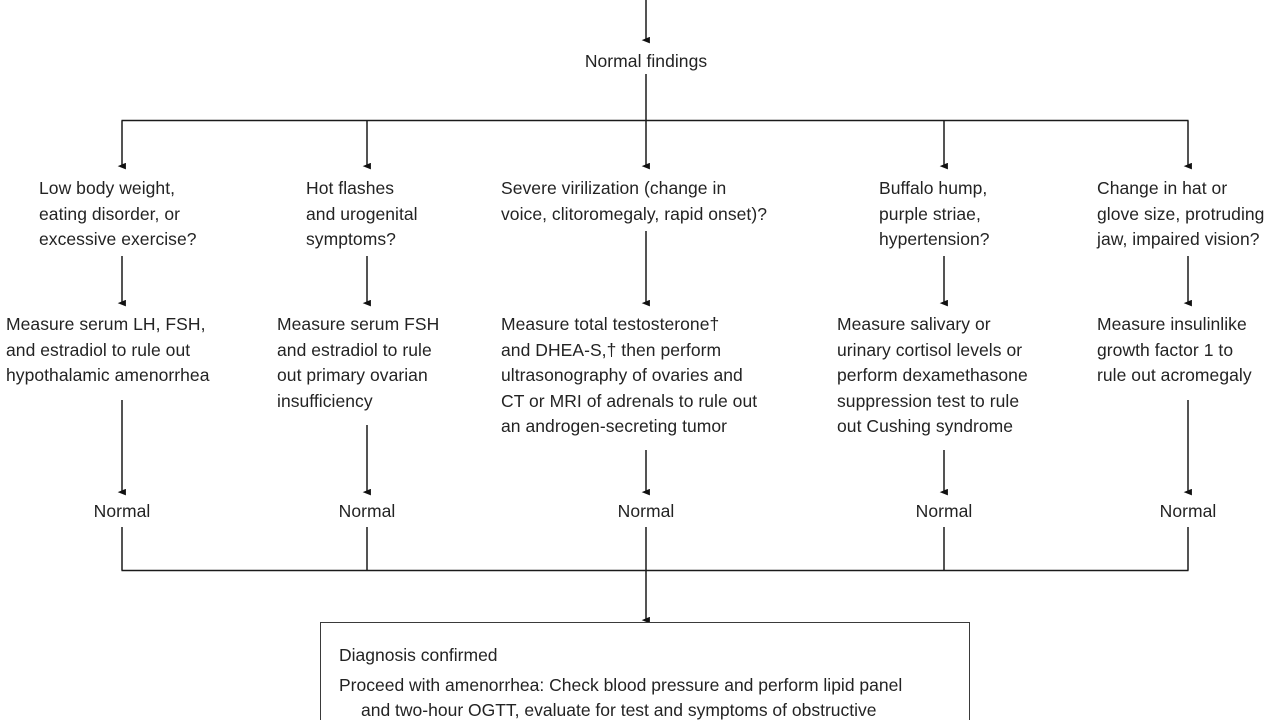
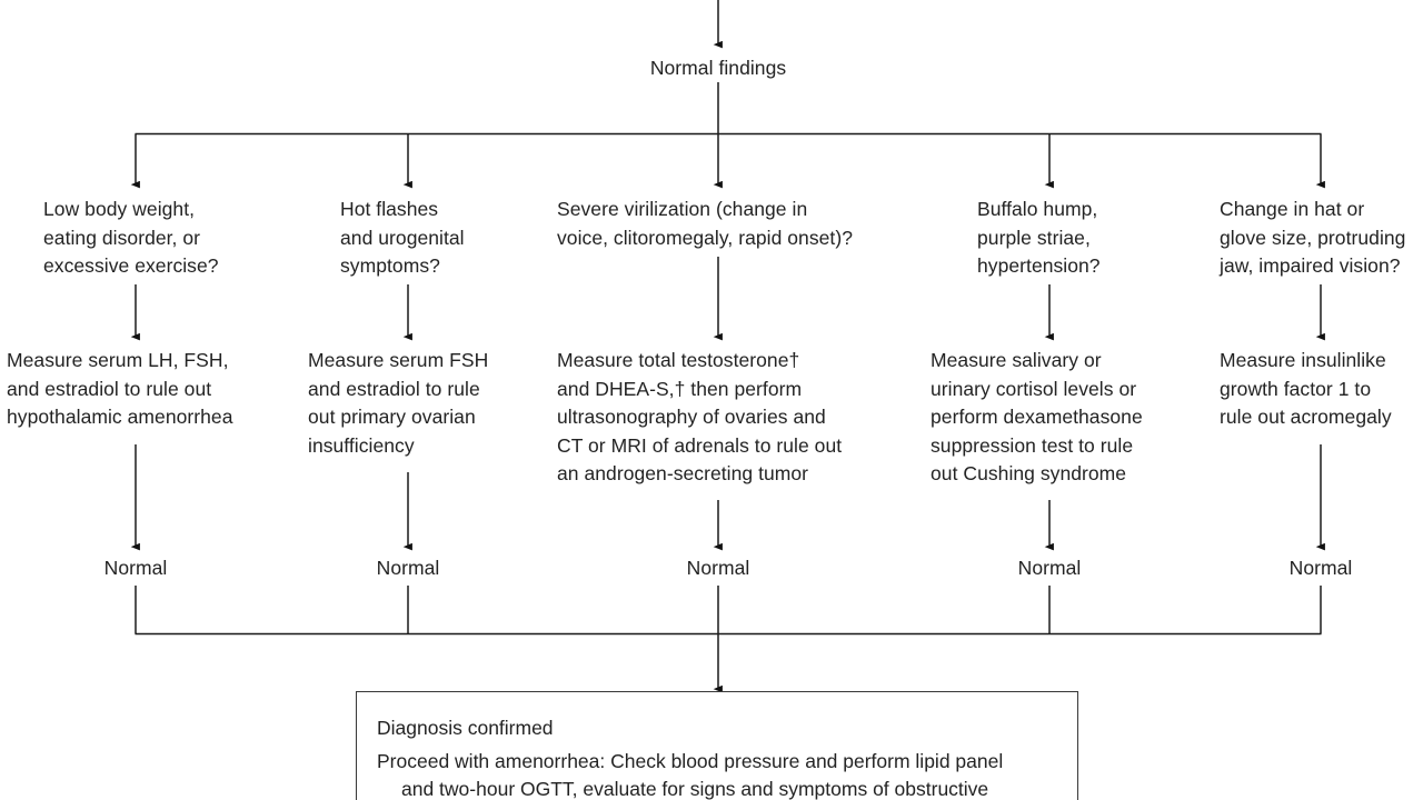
  Normal findings
  Low body weight,
  eating disorder, or
  excessive exercise?
  Hot flashes
  and urogenital
  symptoms?
  Severe virilization (change in
  voice, clitoromegaly, rapid onset)?
  Buffalo hump,
  purple striae,
  hypertension?
  Change in hat or
  glove size, protruding
  jaw, impaired vision?
  Measure serum LH, FSH,
  and estradiol to rule out
  hypothalamic amenorrhea
  Measure serum FSH
  and estradiol to rule
  out primary ovarian
  insufficiency
  Measure total testosterone†
  and DHEA-S,† then perform
  ultrasonography of ovaries and
  CT or MRI of adrenals to rule out
  an androgen-secreting tumor
  Measure salivary or
  urinary cortisol levels or
  perform dexamethasone
  suppression test to rule
  out Cushing syndrome
  Measure insulinlike
  growth factor 1 to
  rule out acromegaly
  Normal
  Normal
  Normal
  Normal
  Normal
  Diagnosis confirmed
  Proceed with amenorrhea: Check blood pressure and perform lipid panel
- and two-hour OGTT, evaluate for test and symptoms of obstructive
+ and two-hour OGTT, evaluate for signs and symptoms of obstructive
